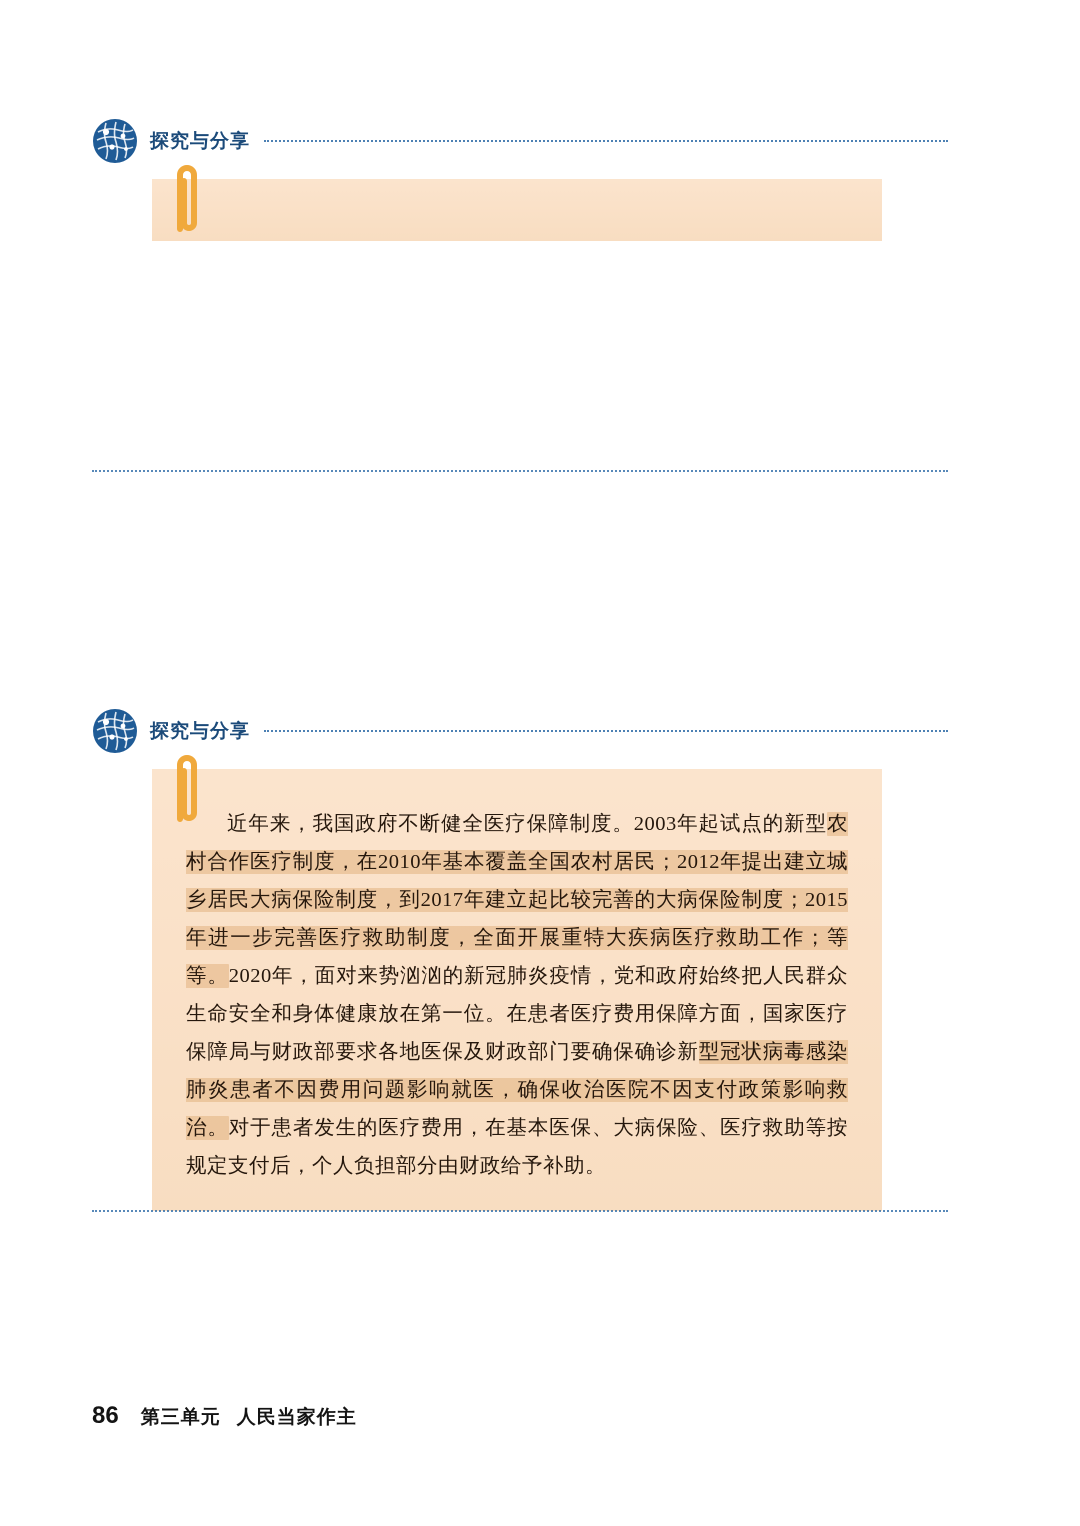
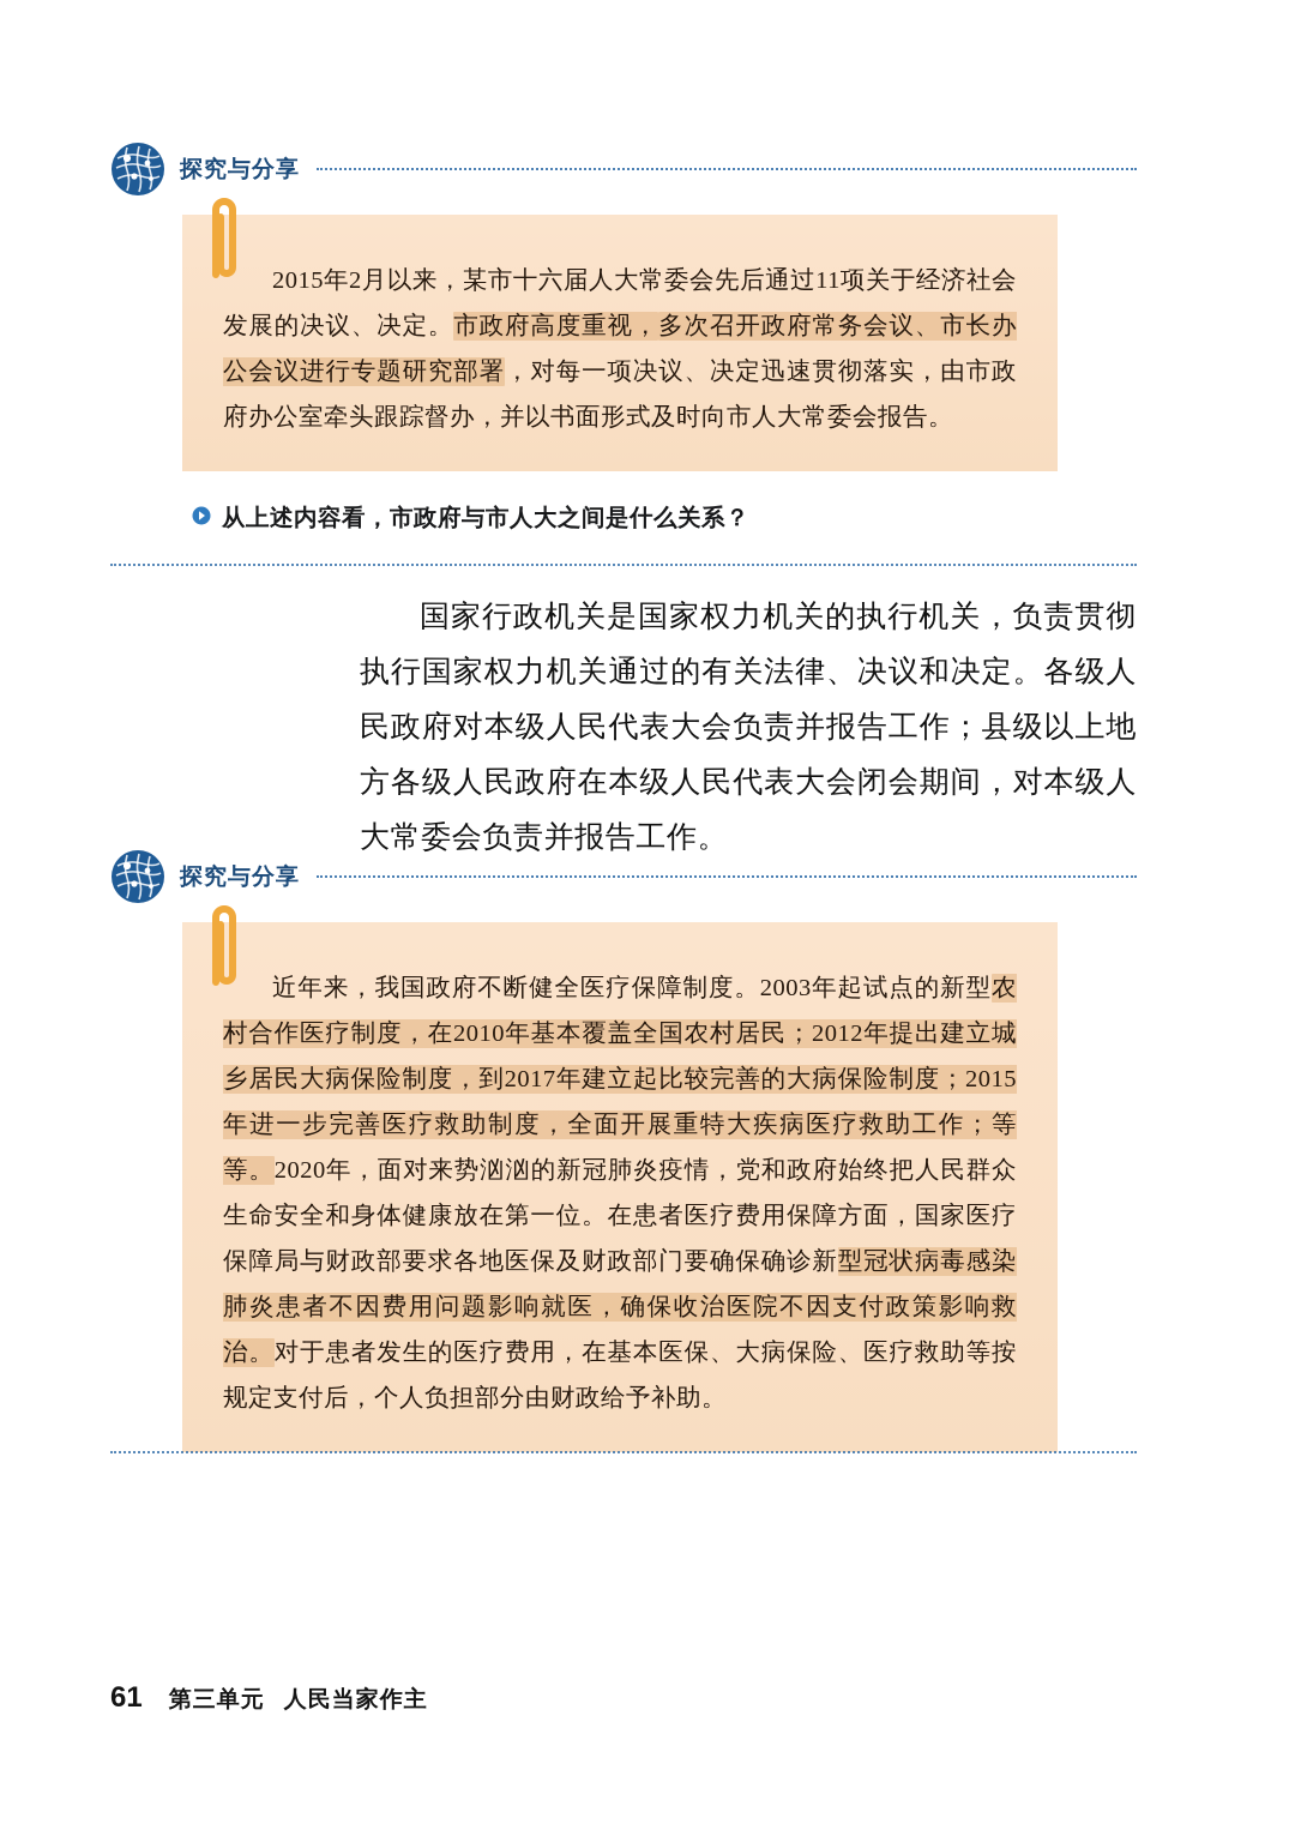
  探究与分享
+ 2015年2月以来，某市十六届人大常委会先后通过11项关于经济社会发展的决议、决定。市政府高度重视，多次召开政府常务会议、市长办公会议进行专题研究部署，对每一项决议、决定迅速贯彻落实，由市政府办公室牵头跟踪督办，并以书面形式及时向市人大常委会报告。
+ 从上述内容看，市政府与市人大之间是什么关系？
+ 国家行政机关是国家权力机关的执行机关，负责贯彻执行国家权力机关通过的有关法律、决议和决定。各级人民政府对本级人民代表大会负责并报告工作；县级以上地方各级人民政府在本级人民代表大会闭会期间，对本级人大常委会负责并报告工作。
  探究与分享
  近年来，我国政府不断健全医疗保障制度。2003年起试点的新型农村合作医疗制度，在2010年基本覆盖全国农村居民；2012年提出建立城乡居民大病保险制度，到2017年建立起比较完善的大病保险制度；2015年进一步完善医疗救助制度，全面开展重特大疾病医疗救助工作；等等。2020年，面对来势汹汹的新冠肺炎疫情，党和政府始终把人民群众生命安全和身体健康放在第一位。在患者医疗费用保障方面，国家医疗保障局与财政部要求各地医保及财政部门要确保确诊新型冠状病毒感染肺炎患者不因费用问题影响就医，确保收治医院不因支付政策影响救治。对于患者发生的医疗费用，在基本医保、大病保险、医疗救助等按规定支付后，个人负担部分由财政给予补助。
- 86
+ 61
  第三单元 人民当家作主
